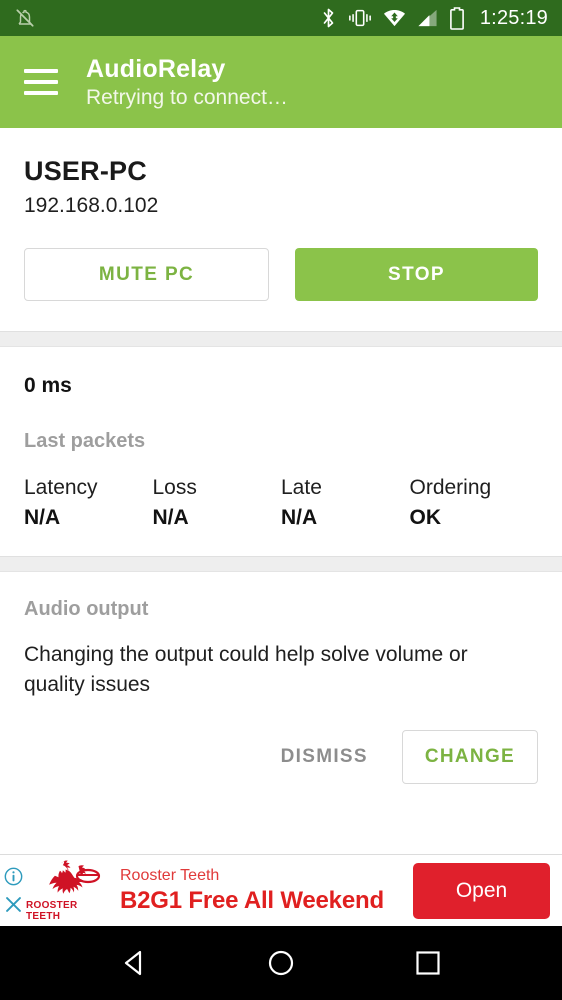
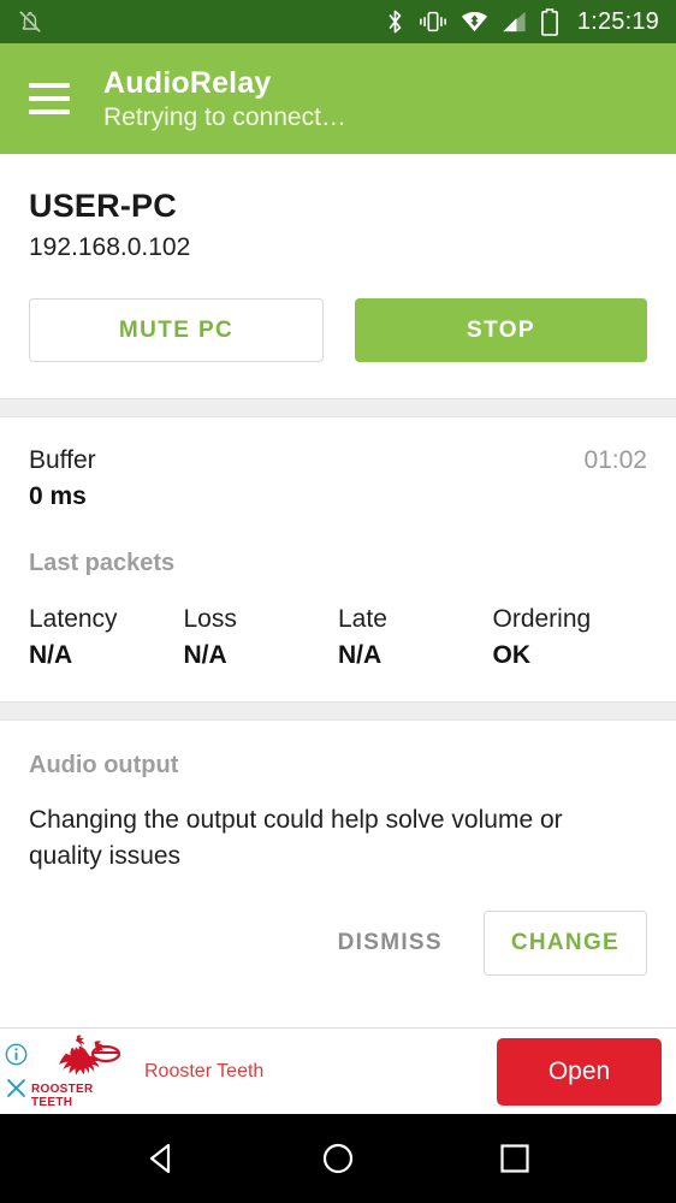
  1:25:19
  AudioRelay
  Retrying to connect…
  USER-PC
  192.168.0.102
  MUTE PC
  STOP
+ Buffer
+ 01:02
  0 ms
  Last packets
  Latency
  N/A
  Loss
  N/A
  Late
  N/A
  Ordering
  OK
  Audio output
  Changing the output could help solve volume or quality issues
  DISMISS
  CHANGE
  ROOSTER TEETH
  Rooster Teeth
- B2G1 Free All Weekend
  Open
